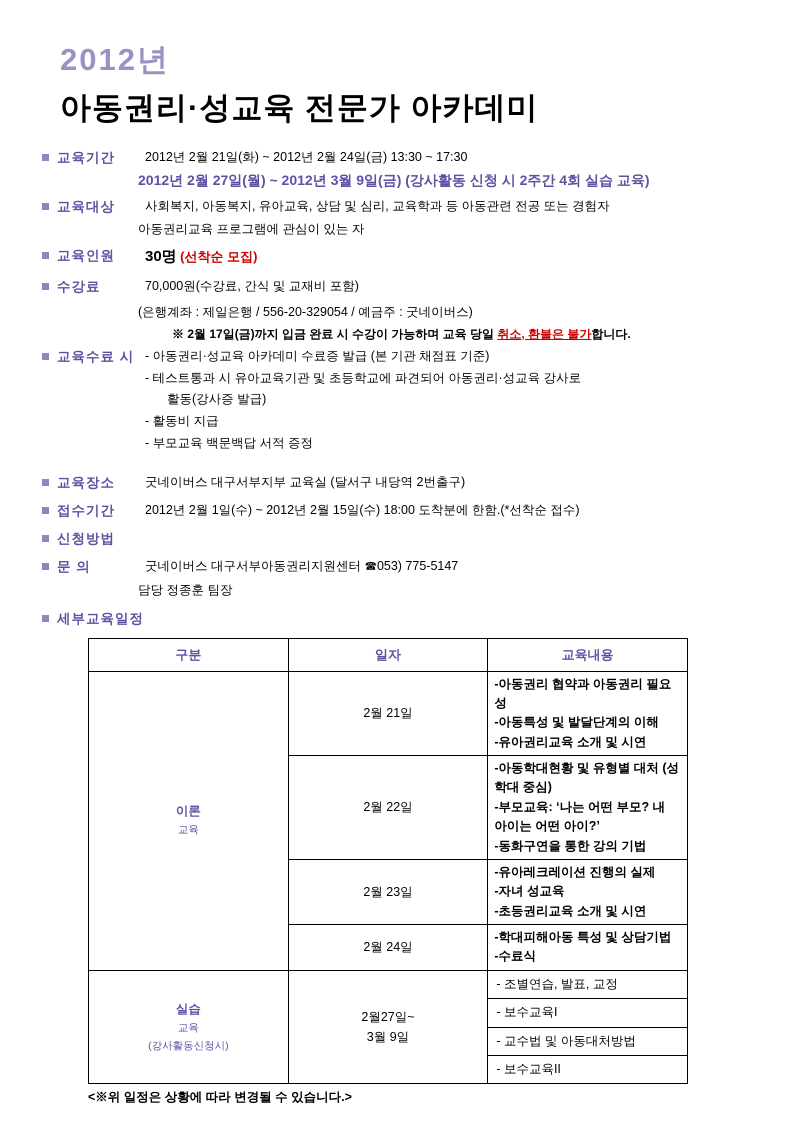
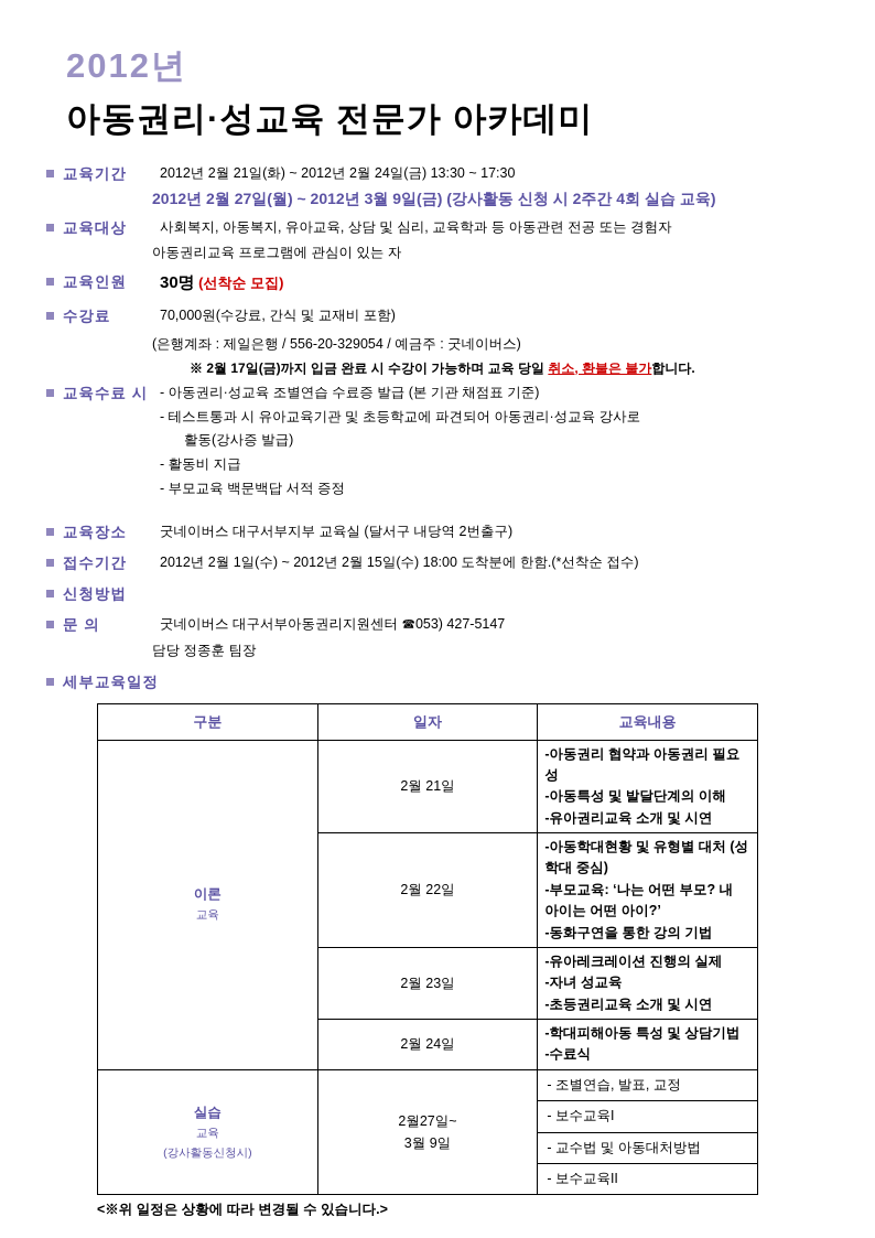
  2012년
  아동권리·성교육 전문가 아카데미
  교육기간
  2012년 2월 21일(화) ~ 2012년 2월 24일(금) 13:30 ~ 17:30
  2012년 2월 27일(월) ~ 2012년 3월 9일(금) (강사활동 신청 시 2주간 4회 실습 교육)
  교육대상
  사회복지, 아동복지, 유아교육, 상담 및 심리, 교육학과 등 아동관련 전공 또는 경험자
  아동권리교육 프로그램에 관심이 있는 자
  교육인원
  30명 (선착순 모집)
  수강료
  70,000원(수강료, 간식 및 교재비 포함)
  (은행계좌 : 제일은행 / 556-20-329054 / 예금주 : 굿네이버스)
  ※ 2월 17일(금)까지 입금 완료 시 수강이 가능하며 교육 당일 취소, 환불은 불가합니다.
  교육수료 시
- - 아동권리·성교육 아카데미 수료증 발급 (본 기관 채점표 기준)
+ - 아동권리·성교육 조별연습 수료증 발급 (본 기관 채점표 기준)
  - 테스트통과 시 유아교육기관 및 초등학교에 파견되어 아동권리·성교육 강사로
  활동(강사증 발급)
  - 활동비 지급
  - 부모교육 백문백답 서적 증정
  교육장소
  굿네이버스 대구서부지부 교육실 (달서구 내당역 2번출구)
  접수기간
  2012년 2월 1일(수) ~ 2012년 2월 15일(수) 18:00 도착분에 한함.(*선착순 접수)
  신청방법
  문 의
- 굿네이버스 대구서부아동권리지원센터 ☎053) 775-5147
+ 굿네이버스 대구서부아동권리지원센터 ☎053) 427-5147
  담당 정종훈 팀장
  세부교육일정
  구분	일자	교육내용
  이론 교육	2월 21일	-아동권리 협약과 아동권리 필요성 -아동특성 및 발달단계의 이해 -유아권리교육 소개 및 시연
  2월 22일	-아동학대현황 및 유형별 대처 (성학대 중심) -부모교육: ‘나는 어떤 부모? 내 아이는 어떤 아이?’ -동화구연을 통한 강의 기법
  2월 23일	-유아레크레이션 진행의 실제 -자녀 성교육 -초등권리교육 소개 및 시연
  2월 24일	-학대피해아동 특성 및 상담기법 -수료식
  실습 교육 (강사활동신청시)	2월27일~ 3월 9일	- 조별연습, 발표, 교정
  - 보수교육I
  - 교수법 및 아동대처방법
  - 보수교육II
  <※위 일정은 상황에 따라 변경될 수 있습니다.>
